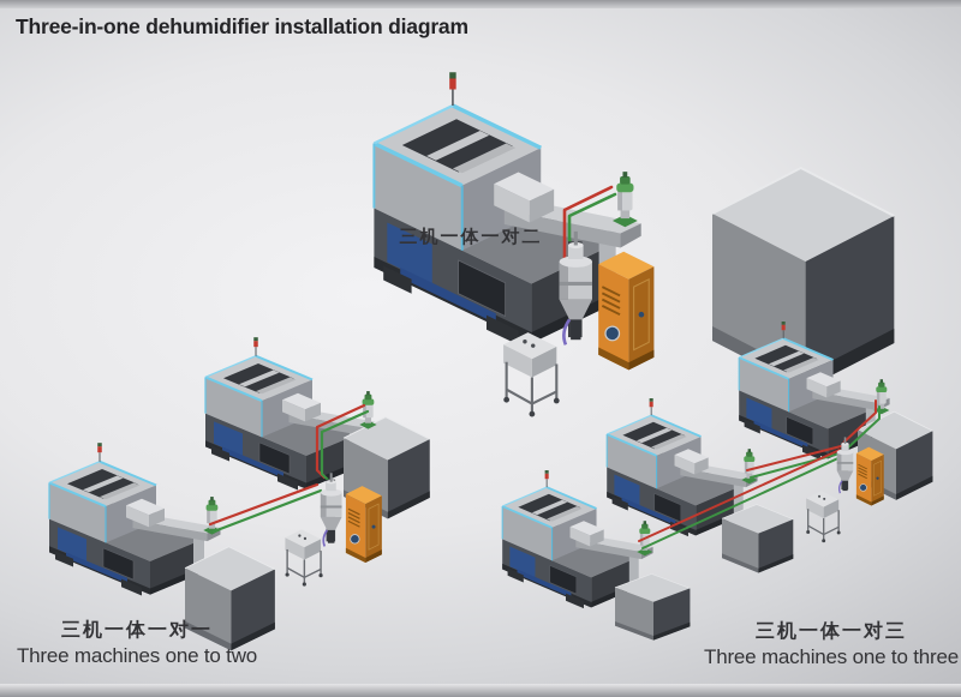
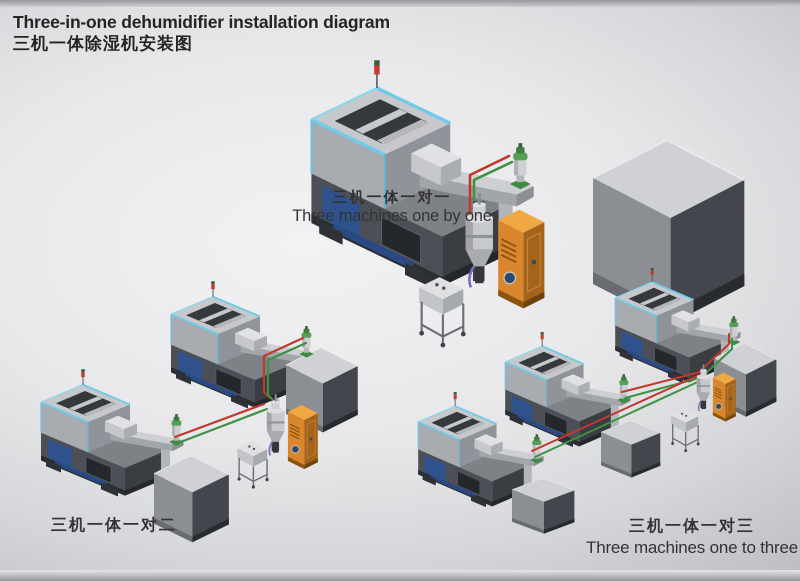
  Three-in-one dehumidifier installation diagram
+ 三机一体除湿机安装图
- 三机一体一对二
+ 三机一体一对一
+ Three machines one by one
- 三机一体一对一
+ 三机一体一对二
- Three machines one to two
  三机一体一对三
  Three machines one to three
